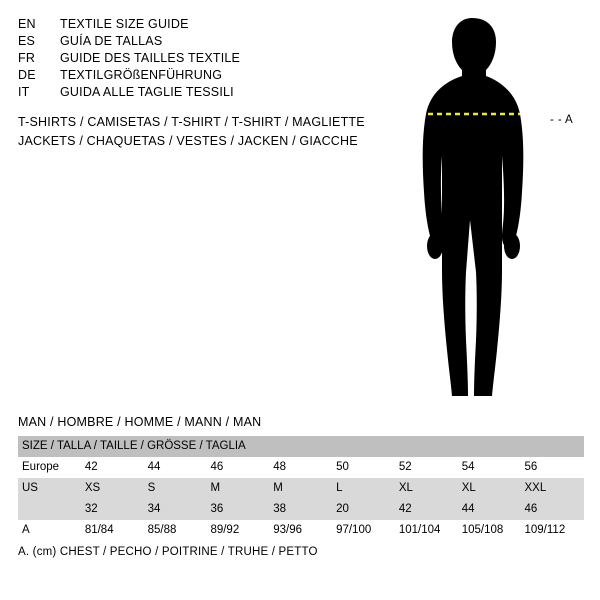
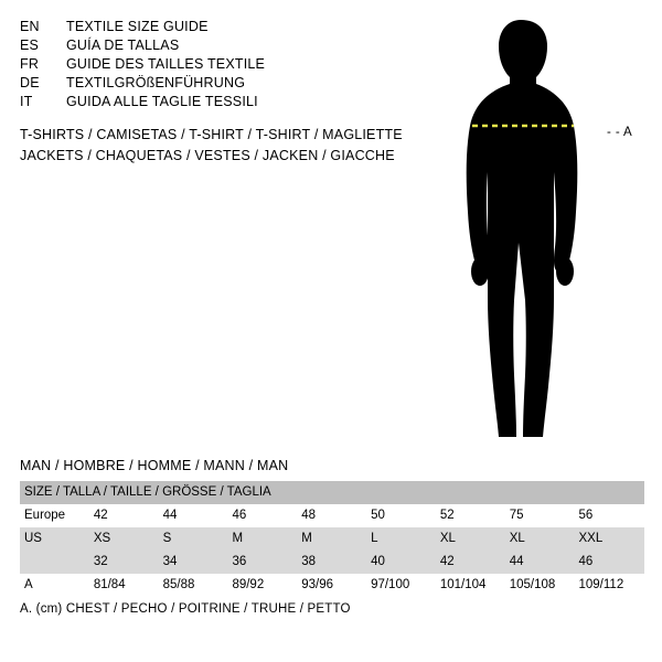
  EN
  TEXTILE SIZE GUIDE
  ES
  GUÍA DE TALLAS
  FR
  GUIDE DES TAILLES TEXTILE
  DE
  TEXTILGRÖßENFÜHRUNG
  IT
  GUIDA ALLE TAGLIE TESSILI
  T-SHIRTS / CAMISETAS / T-SHIRT / T-SHIRT / MAGLIETTE
  JACKETS / CHAQUETAS / VESTES / JACKEN / GIACCHE
  - - A
  MAN / HOMBRE / HOMME / MANN / MAN
  SIZE / TALLA / TAILLE / GRÖSSE / TAGLIA
- Europe	42	44	46	48	50	52	54	56
+ Europe	42	44	46	48	50	52	75	56
  US	XS	S	M	M	L	XL	XL	XXL
- 	32	34	36	38	20	42	44	46
+ 	32	34	36	38	40	42	44	46
  A	81/84	85/88	89/92	93/96	97/100	101/104	105/108	109/112
  A. (cm) CHEST / PECHO / POITRINE / TRUHE / PETTO
